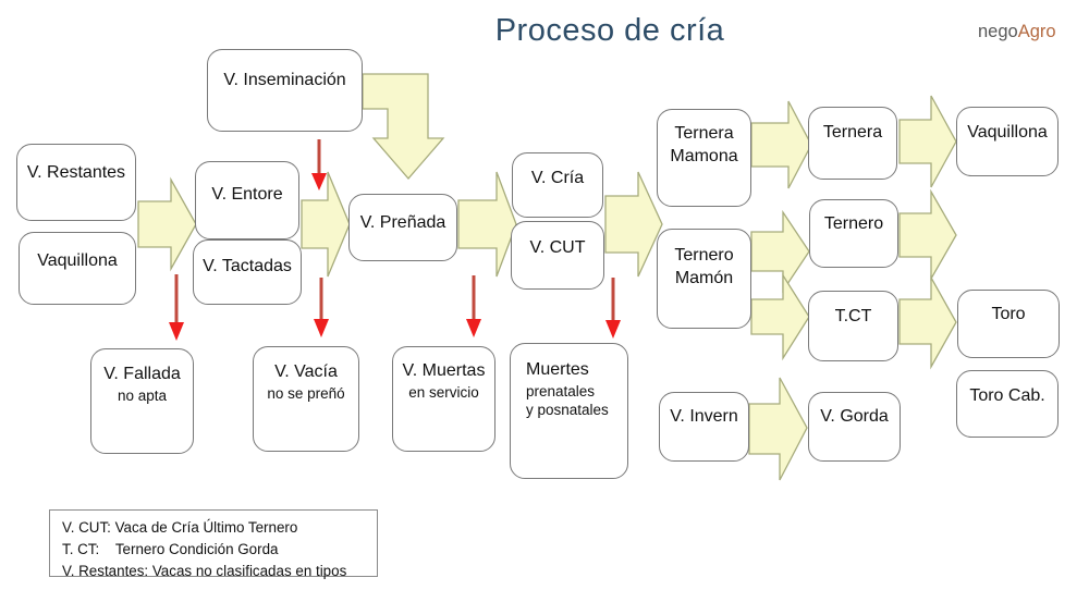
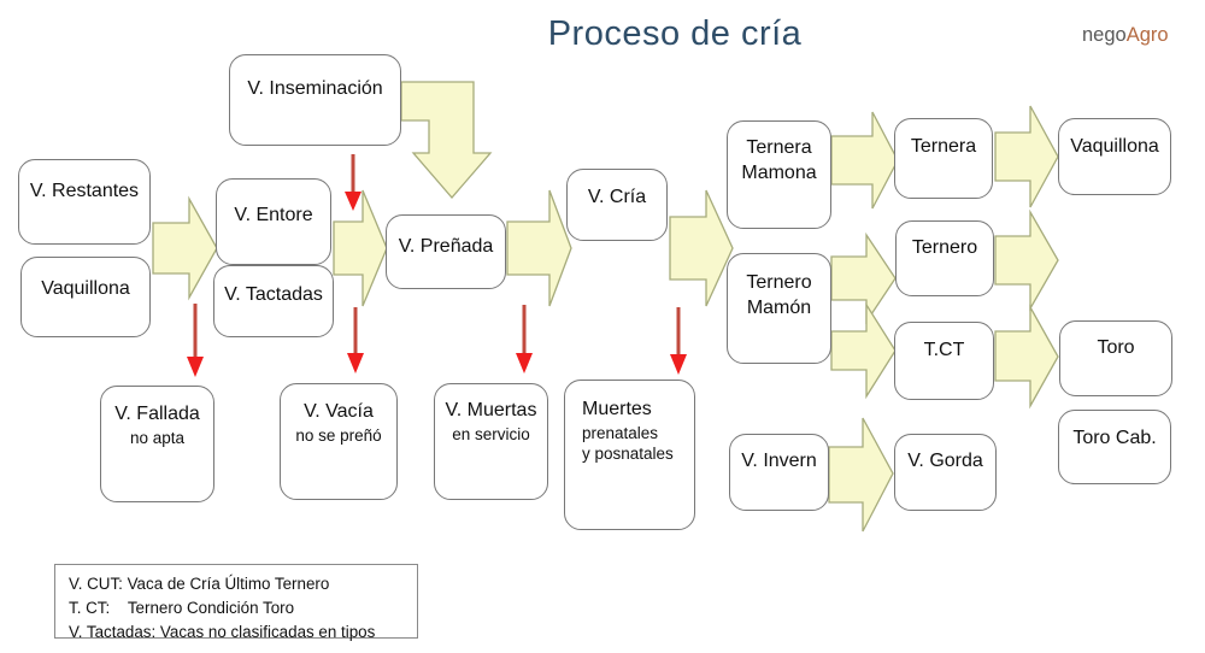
  Proceso de cría
  negoAgro
  V. Inseminación
  V. Restantes
  Vaquillona
  V. Entore
  V. Tactadas
  V. Preñada
  V. Cría
- V. CUT
  Ternera
  Mamona
  Ternero
  Mamón
  Ternera
  Ternero
  T.CT
  Vaquillona
  Toro
  Toro Cab.
  V. Invern
  V. Gorda
  V. Fallada
  no apta
  V. Vacía
  no se preñó
  V. Muertas
  en servicio
  Muertes
  prenatales
  y posnatales
  V. CUT: Vaca de Cría Último Ternero
- T. CT: Ternero Condición Gorda
+ T. CT: Ternero Condición Toro
- V. Restantes: Vacas no clasificadas en tipos
+ V. Tactadas: Vacas no clasificadas en tipos
